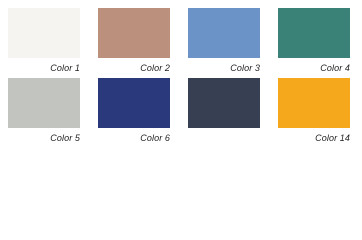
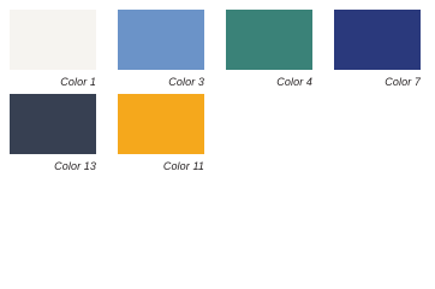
  Color 1
- Color 2
  Color 3
  Color 4
- Color 5
- Color 6
+ Color 7
+ Color 13
- Color 14
+ Color 11
